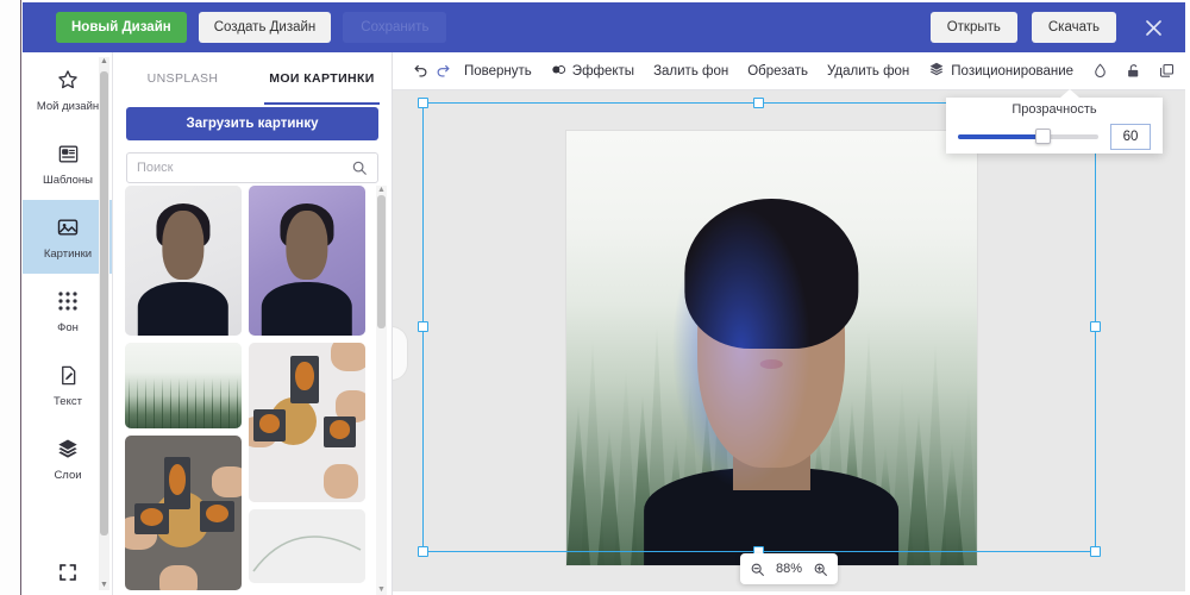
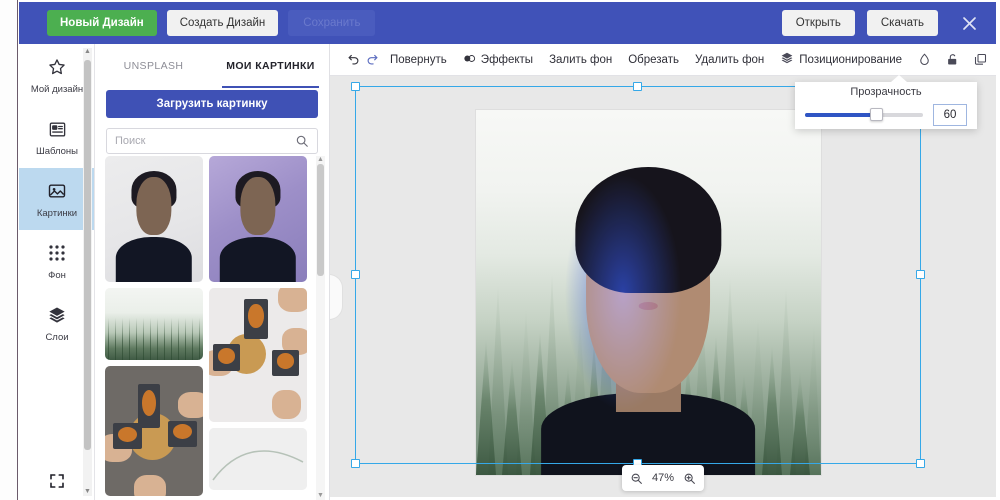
  Новый Дизайн
  Создать Дизайн
  Сохранить
  Открыть
  Скачать
  Мой дизайн
  Шаблоны
  Картинки
  Фон
- Текст
  Слои
  UNSPLASH
  МОИ КАРТИНКИ
  Загрузить картинку
  Поиск
  Повернуть
  Эффекты
  Залить фон
  Обрезать
  Удалить фон
  Позиционирование
- 88%
+ 47%
  Прозрачность
  60
